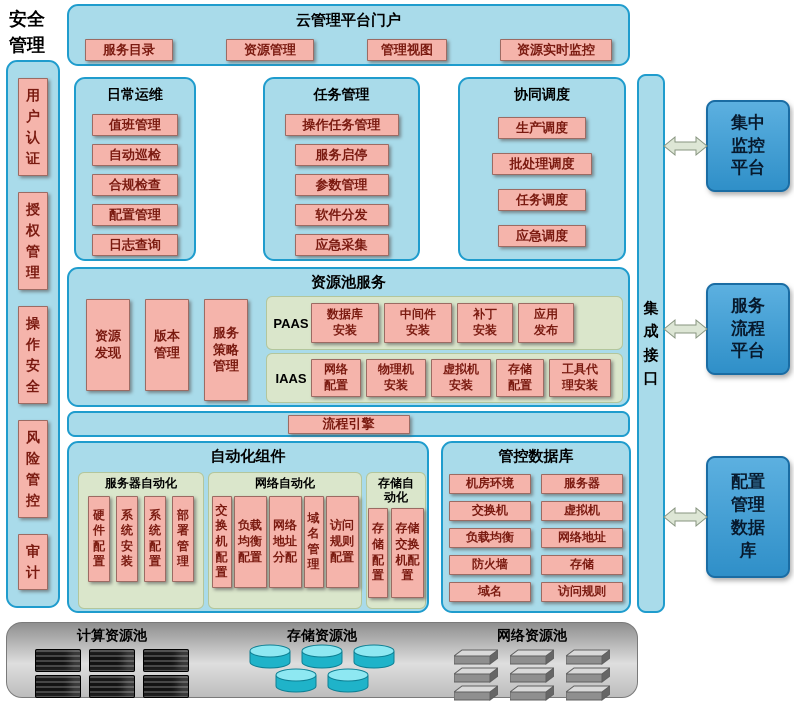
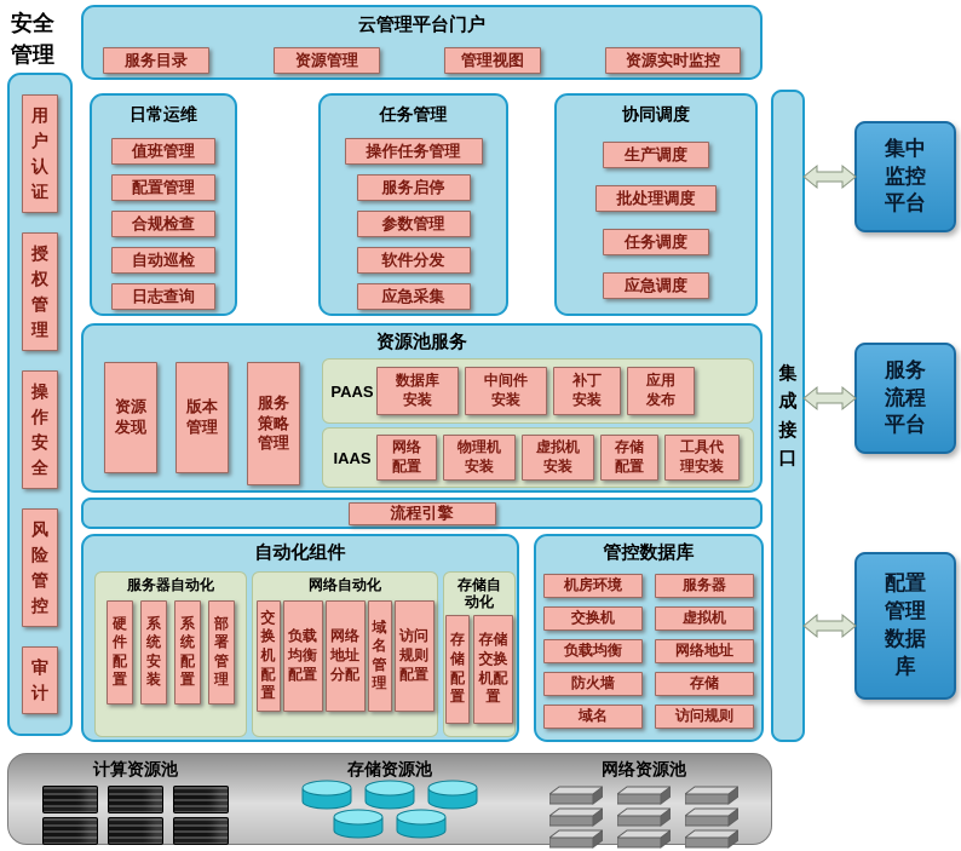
  安全管理
  用户认证
  授权管理
  操作安全
  风险管控
  审计
  云管理平台门户
  服务目录
  资源管理
  管理视图
  资源实时监控
  日常运维
  值班管理
- 自动巡检
+ 配置管理
  合规检查
- 配置管理
+ 自动巡检
  日志查询
  任务管理
  操作任务管理
  服务启停
  参数管理
  软件分发
  应急采集
  协同调度
  生产调度
  批处理调度
  任务调度
  应急调度
  资源池服务
  资源发现
  版本管理
  服务策略管理
  PAAS
  数据库安装
  中间件安装
  补丁安装
  应用发布
  IAAS
  网络配置
  物理机安装
  虚拟机安装
  存储配置
  工具代理安装
  流程引擎
  自动化组件
  服务器自动化
  硬件配置
  系统安装
  系统配置
  部署管理
  网络自动化
  交换机配置
  负载均衡配置
  网络地址分配
  域名管理
  访问规则配置
  存储自动化
  存储配置
  存储交换机配置
  管控数据库
  机房环境
  服务器
  交换机
  虚拟机
  负载均衡
  网络地址
  防火墙
  存储
  域名
  访问规则
  集成接口
  集中监控平台
  服务流程平台
  配置管理数据库
  计算资源池
  存储资源池
  网络资源池
